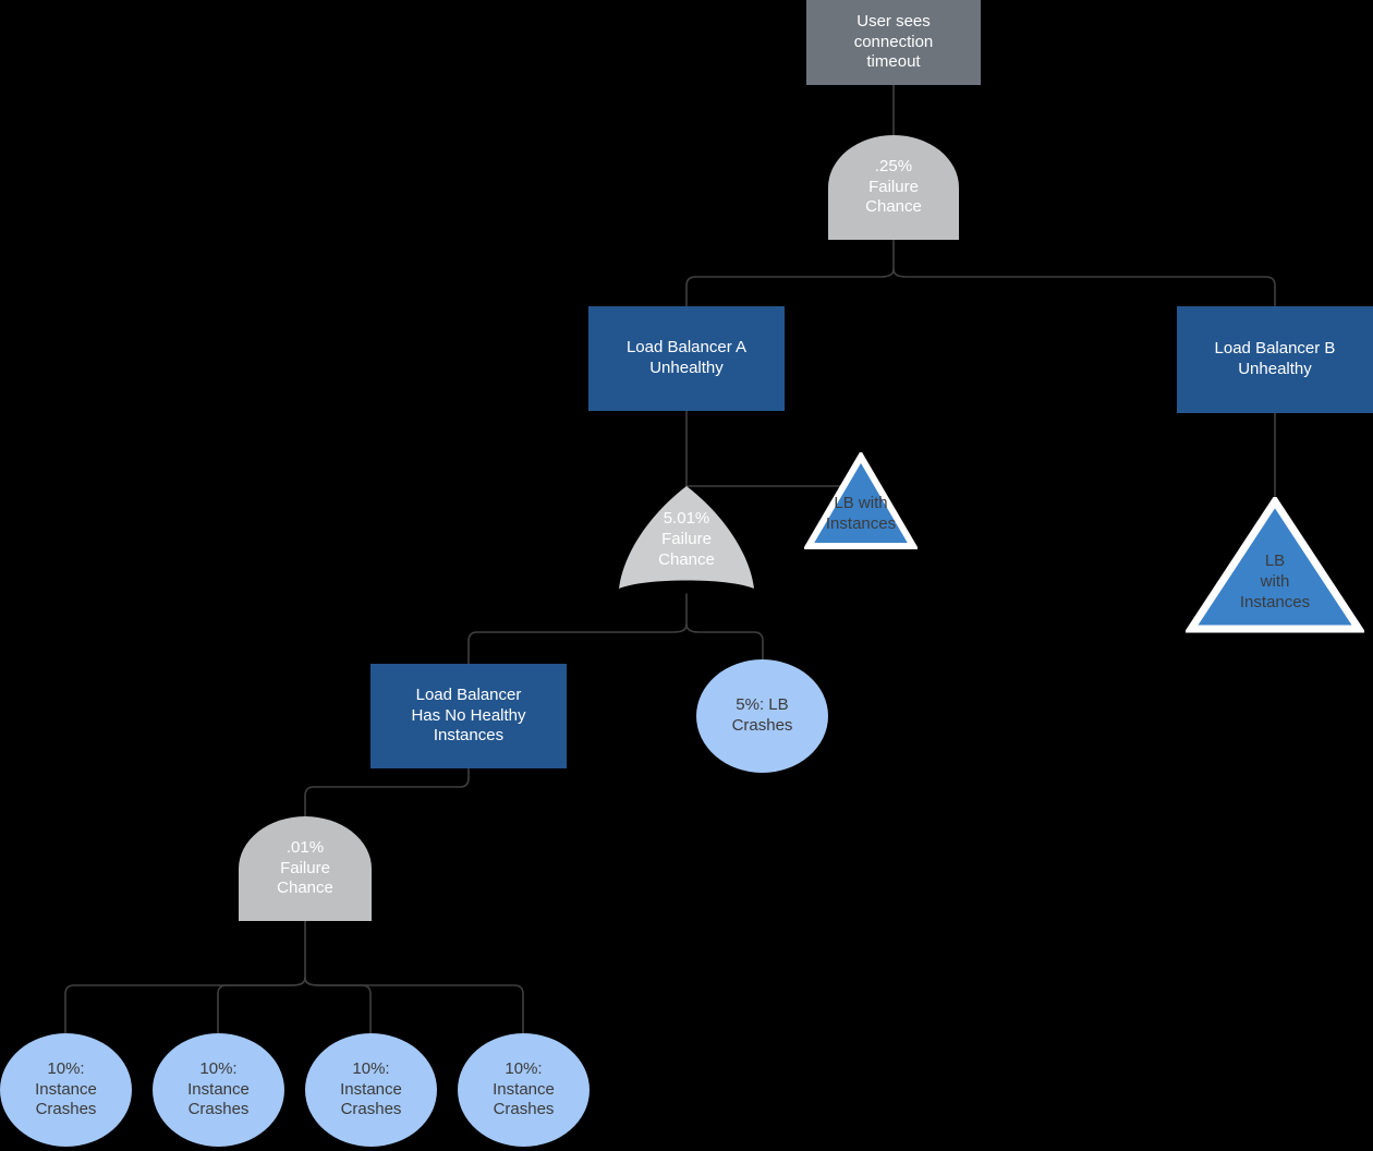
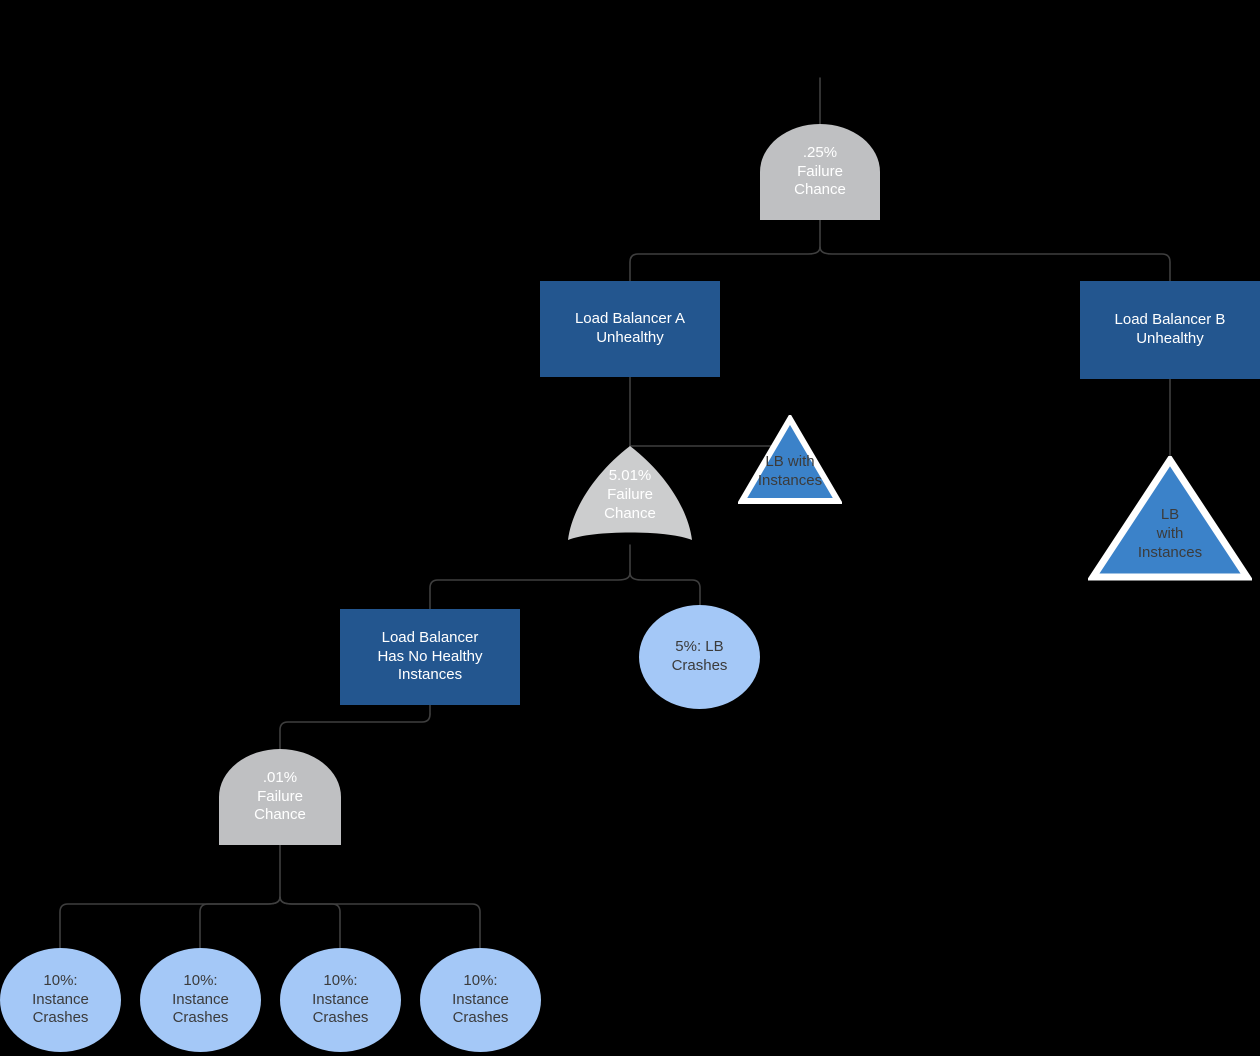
- User sees
- connection
- timeout
  .25%
  Failure
  Chance
  Load Balancer A
  Unhealthy
  Load Balancer B
  Unhealthy
  5.01%
  Failure
  Chance
  LB with
  Instances
  LB
  with
  Instances
  Load Balancer
  Has No Healthy
  Instances
  5%: LB
  Crashes
  .01%
  Failure
  Chance
  10%:
  Instance
  Crashes
  10%:
  Instance
  Crashes
  10%:
  Instance
  Crashes
  10%:
  Instance
  Crashes
